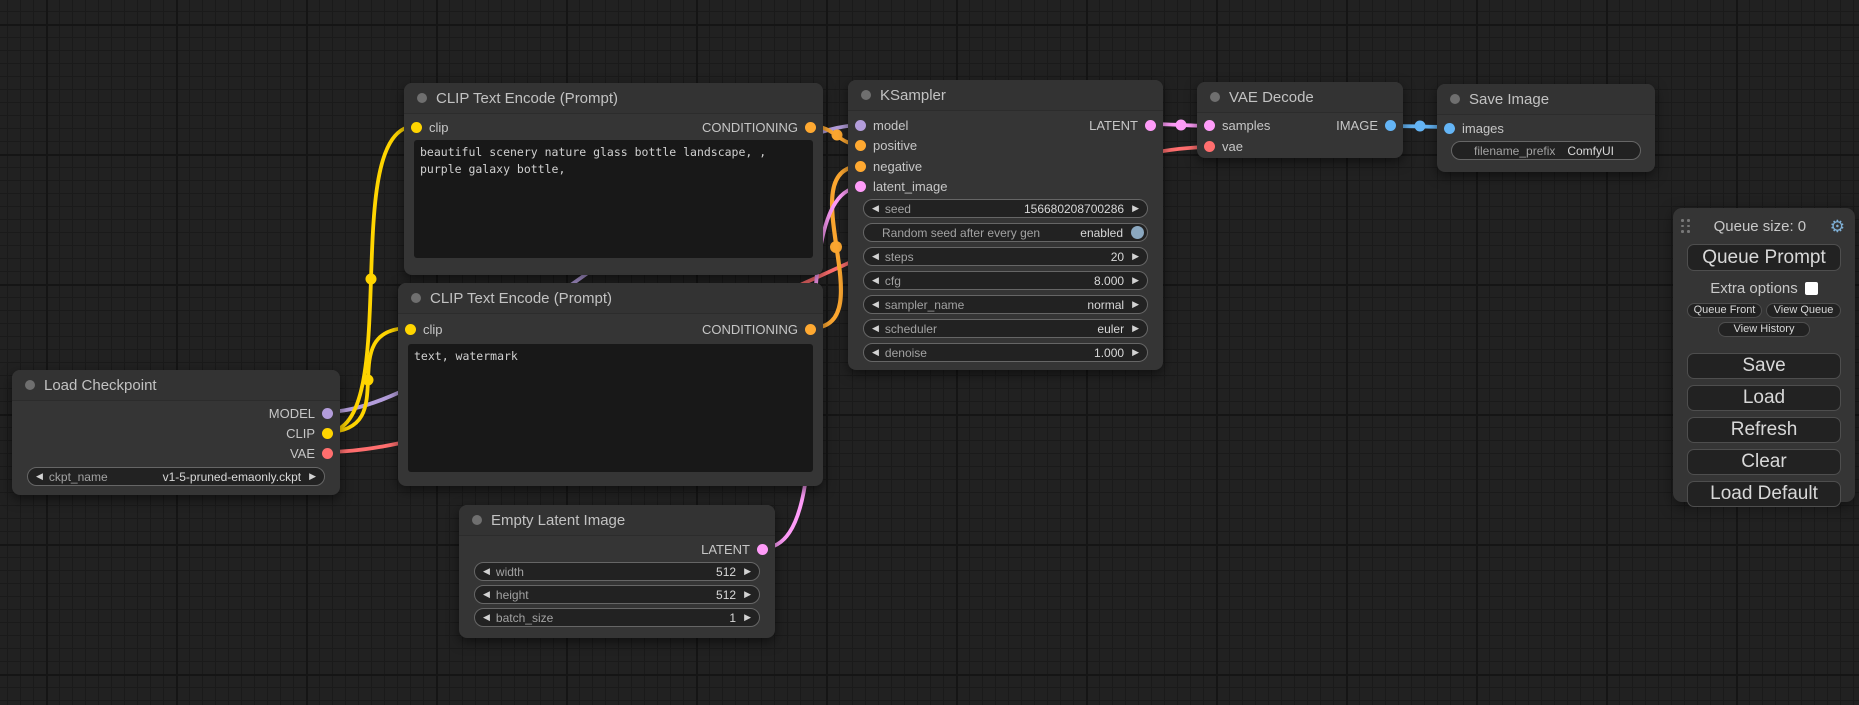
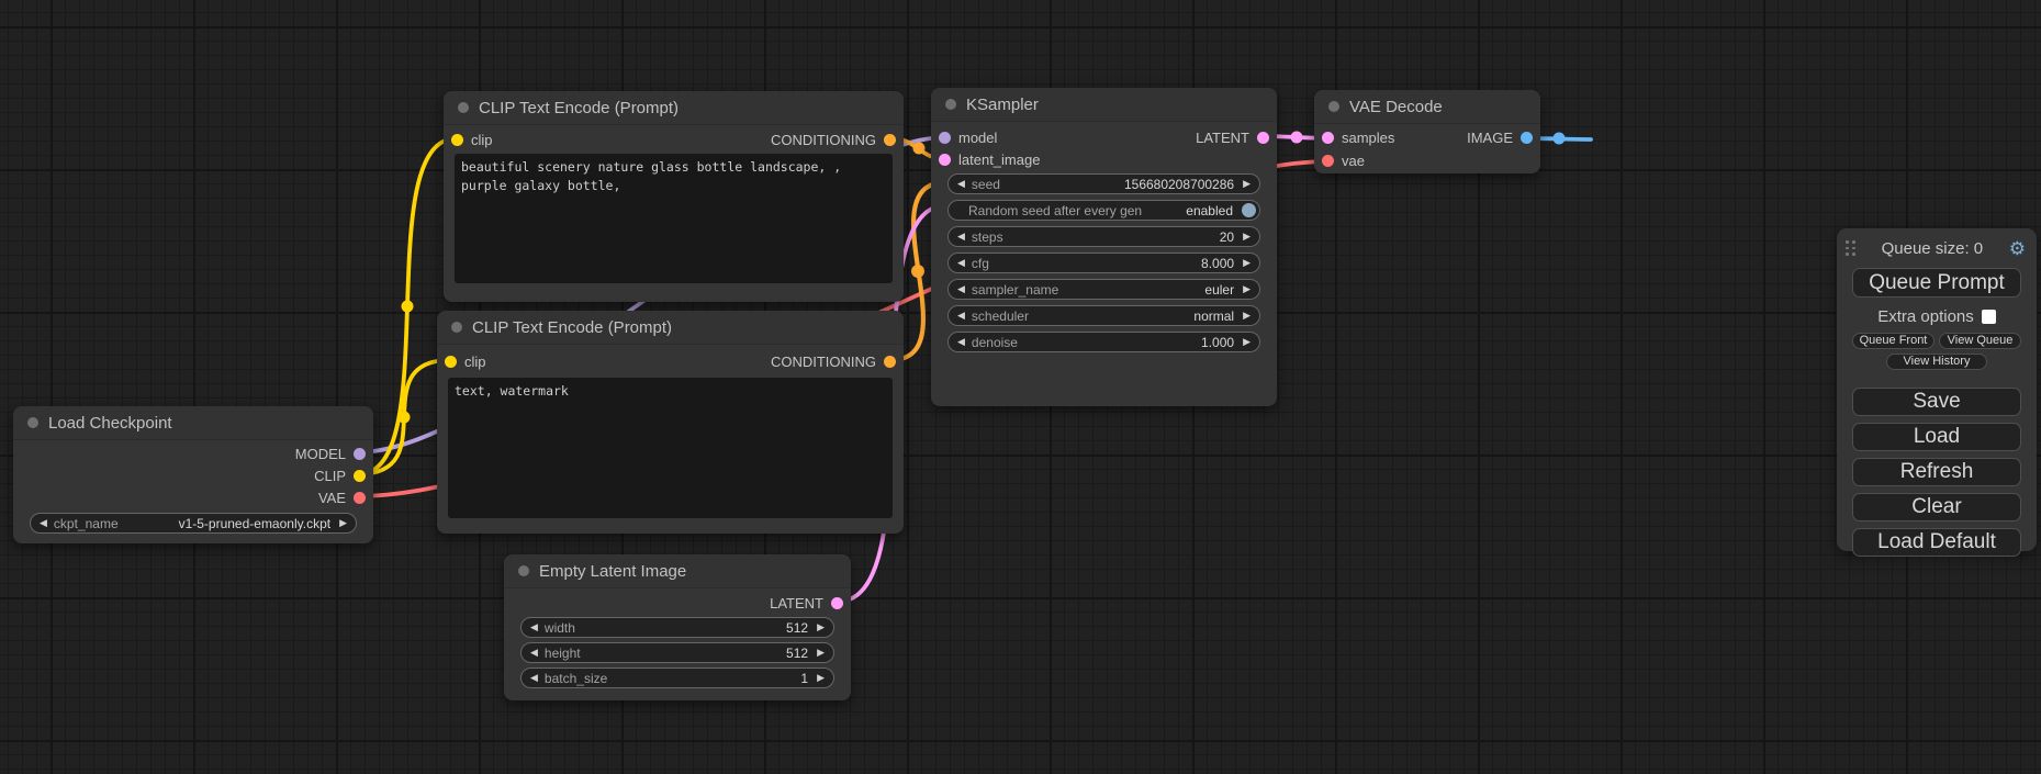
  Load Checkpoint
  MODEL
  CLIP
  VAE
  ◀
  ckpt_name
  v1-5-pruned-emaonly.ckpt
  ▶
  CLIP Text Encode (Prompt)
  clip
  CONDITIONING
  CLIP Text Encode (Prompt)
  clip
  CONDITIONING
  text, watermark
  Empty Latent Image
  LATENT
  ◀
  width
  512
  ▶
  ◀
  height
  512
  ▶
  ◀
  batch_size
  1
  ▶
  KSampler
  model
  LATENT
- positive
- negative
  latent_image
  ◀
  seed
  156680208700286
  ▶
  Random seed after every gen
  enabled
  ◀
  steps
  20
  ▶
  ◀
  cfg
  8.000
  ▶
  ◀
  sampler_name
- normal
+ euler
  ▶
  ◀
  scheduler
- euler
+ normal
  ▶
  ◀
  denoise
  1.000
  ▶
  VAE Decode
  samples
  IMAGE
  vae
- Save Image
- images
- filename_prefix
- ComfyUI
  Queue size: 0
  ⚙
  Queue Prompt
  Extra options
  Queue Front
  View Queue
  View History
  Save
  Load
  Refresh
  Clear
  Load Default
